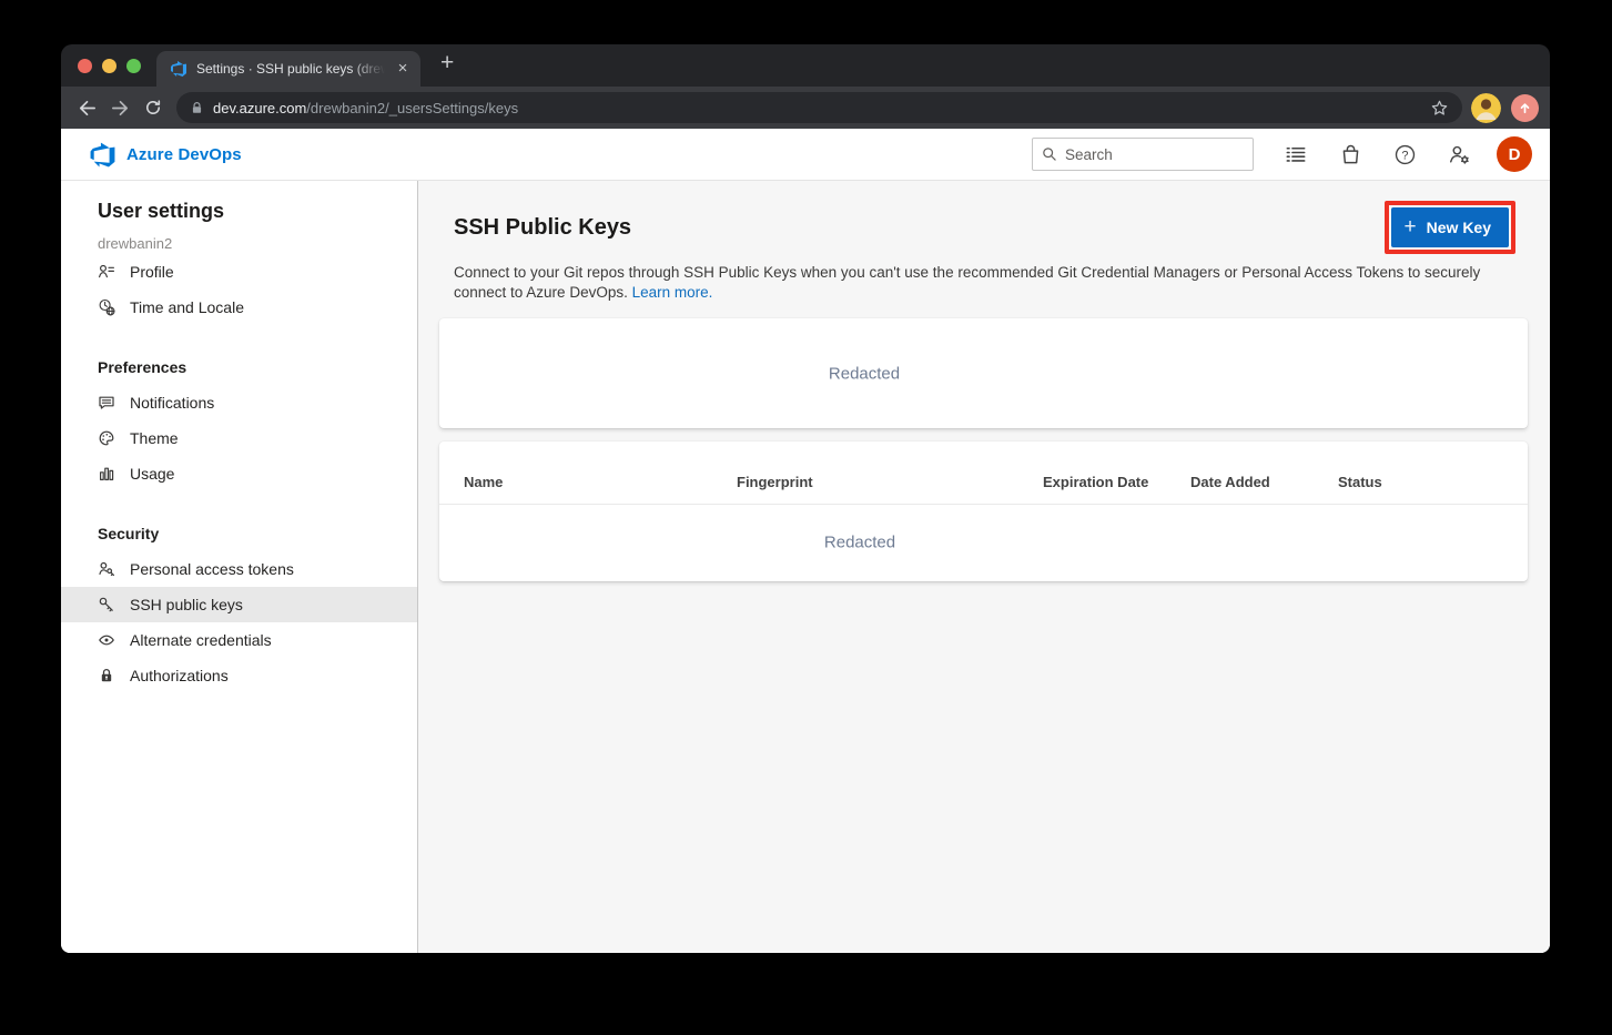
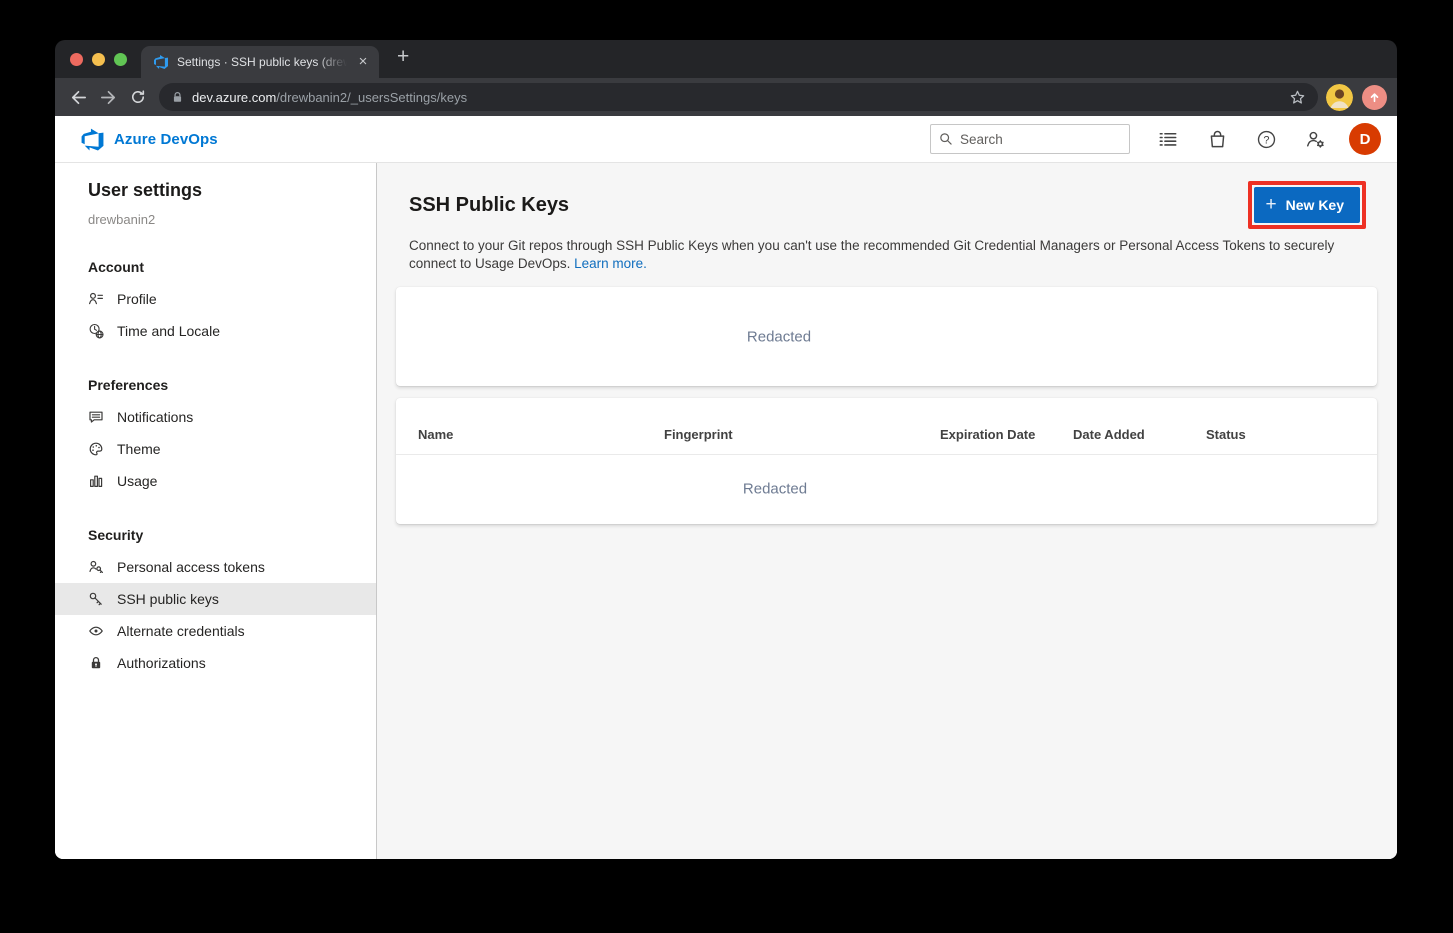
  Settings · SSH public keys (dre
  ×
  +
  dev.azure.com/drewbanin2/_usersSettings/keys
  Azure DevOps
  Search
  ?
  D
  User settings
  drewbanin2
+ Account
  Profile
  Time and Locale
  Preferences
  Notifications
  Theme
  Usage
  Security
  Personal access tokens
  SSH public keys
  Alternate credentials
  Authorizations
  SSH Public Keys
  +
  New Key
- Connect to your Git repos through SSH Public Keys when you can't use the recommended Git Credential Managers or Personal Access Tokens to securely connect to Azure DevOps. Learn more.
+ Connect to your Git repos through SSH Public Keys when you can't use the recommended Git Credential Managers or Personal Access Tokens to securely connect to Usage DevOps. Learn more.
  Redacted
  Name
  Fingerprint
  Expiration Date
  Date Added
  Status
  Redacted
